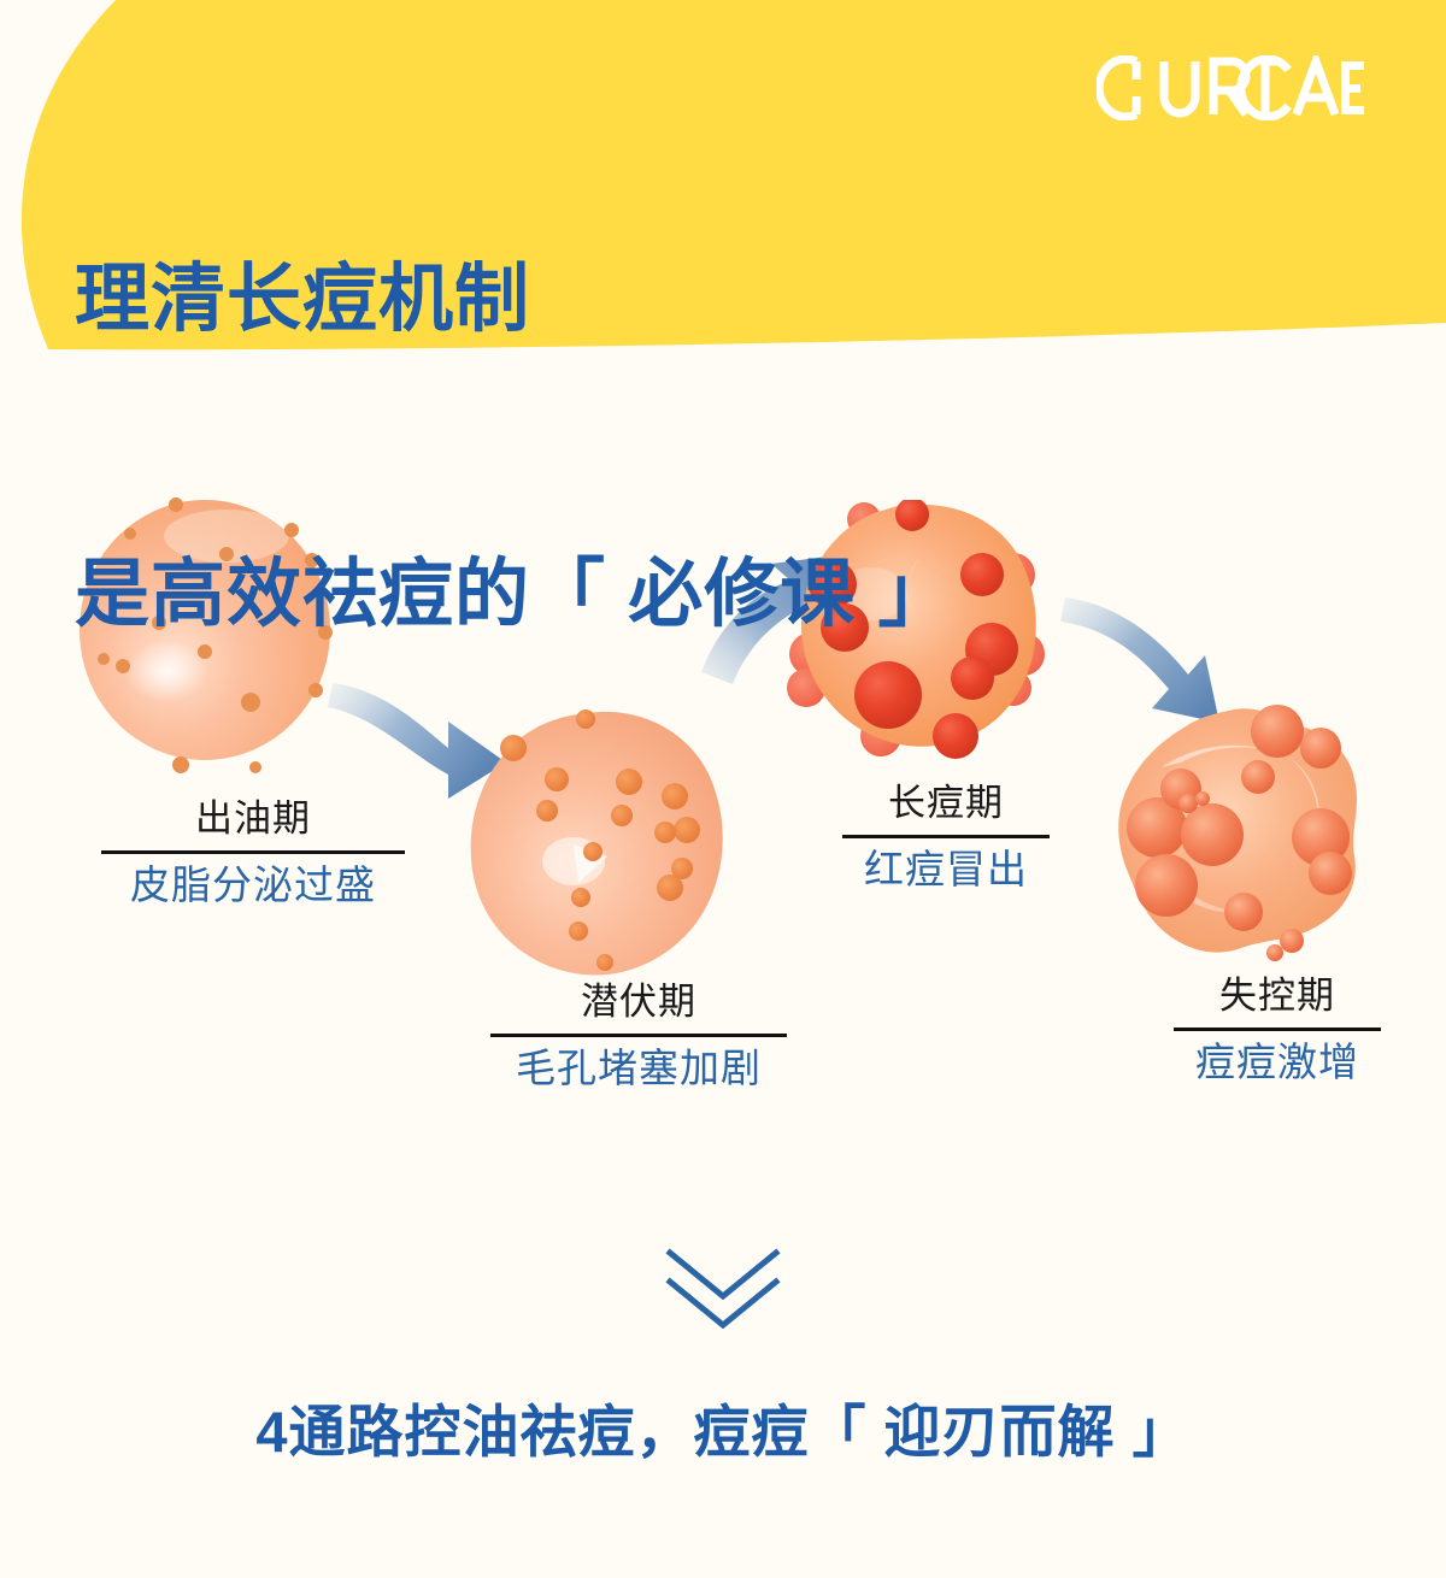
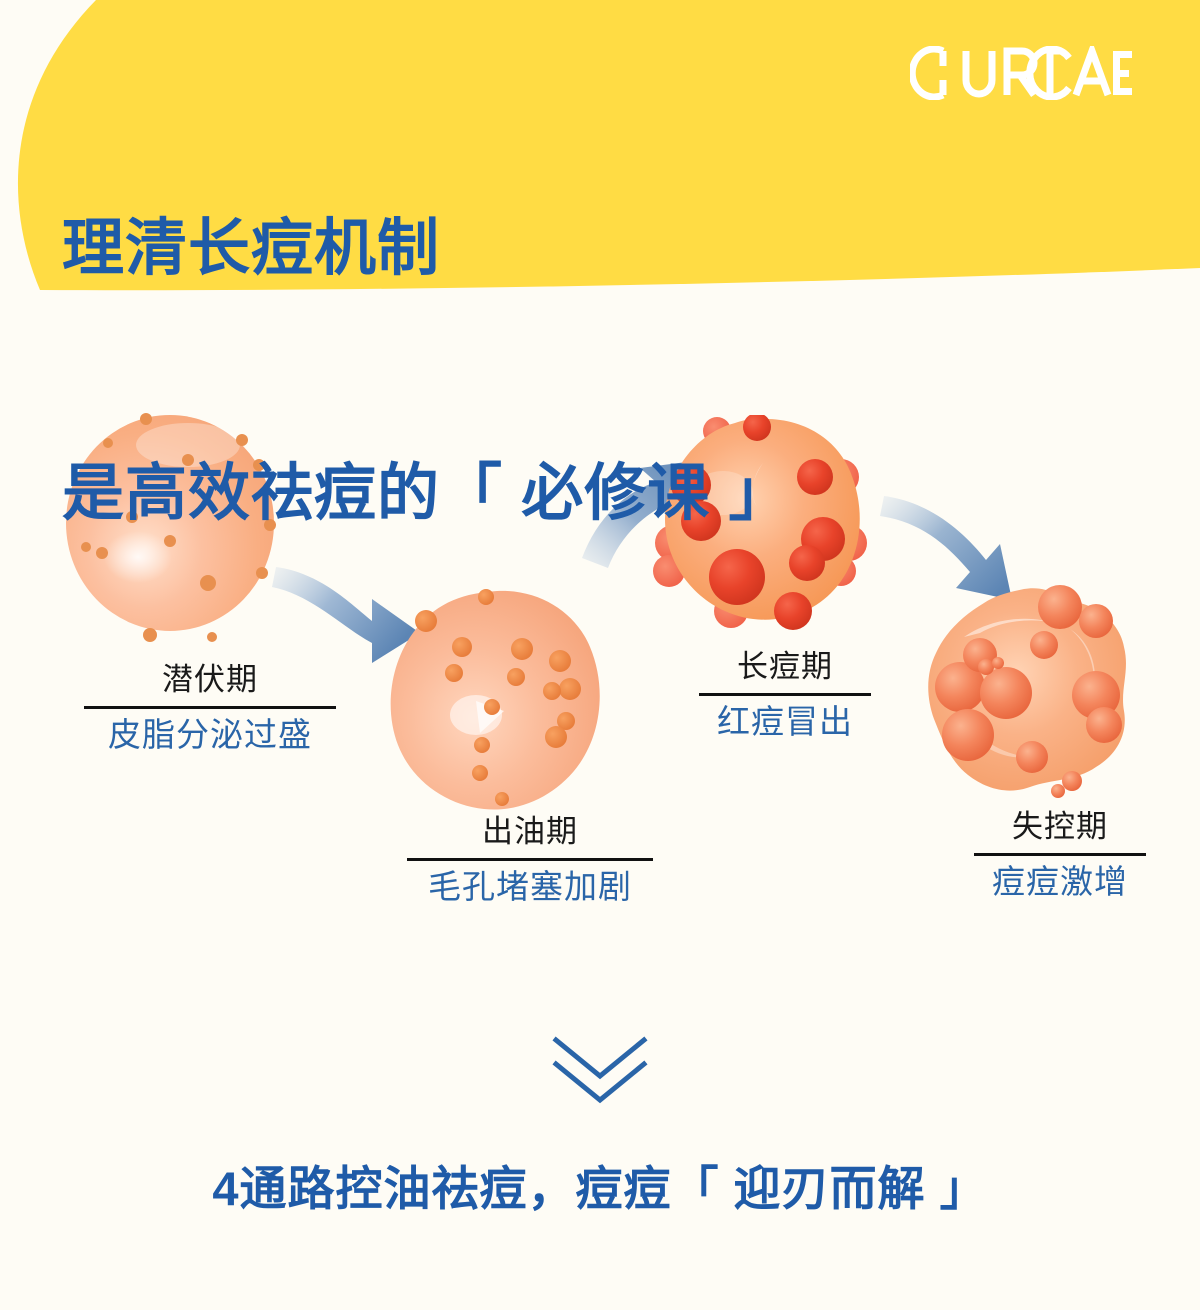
  理清长痘机制
  是高效祛痘的「 必修课 」
- 出油期
+ 潜伏期
  皮脂分泌过盛
- 潜伏期
+ 出油期
  毛孔堵塞加剧
  长痘期
  红痘冒出
  失控期
  痘痘激增
  4通路控油祛痘，痘痘「 迎刃而解 」
